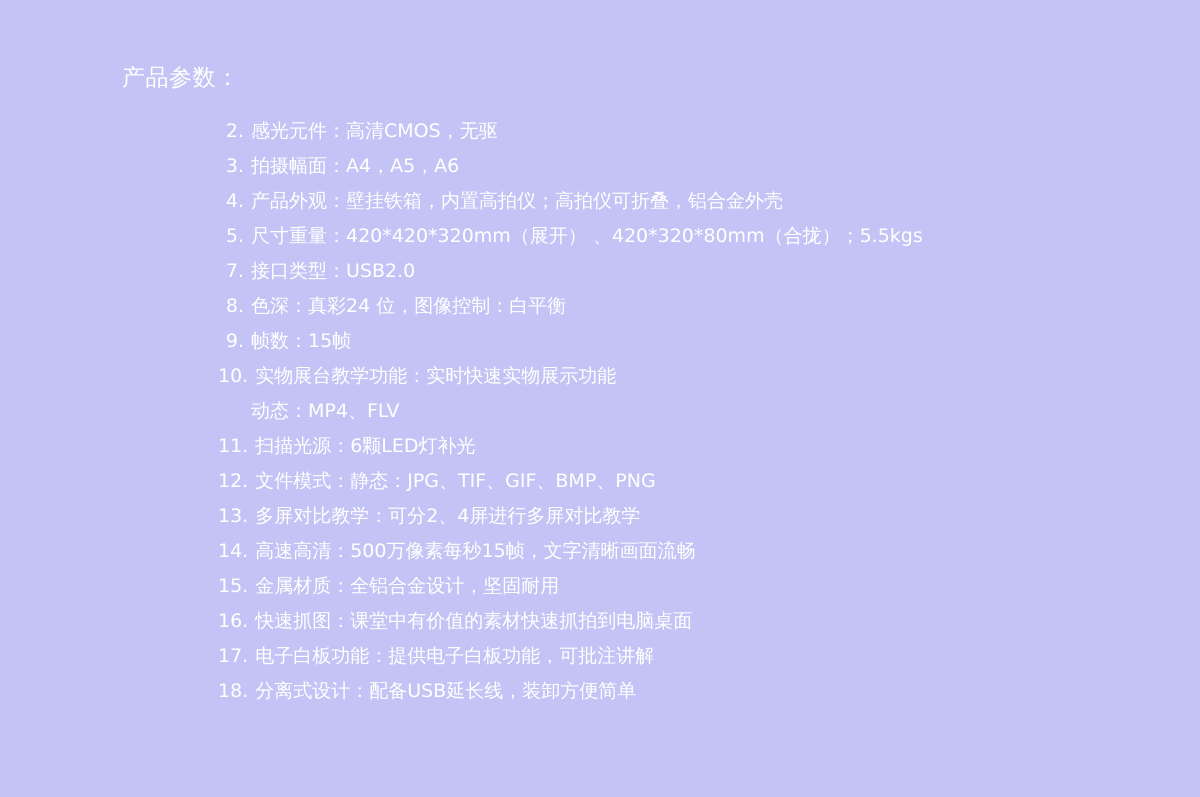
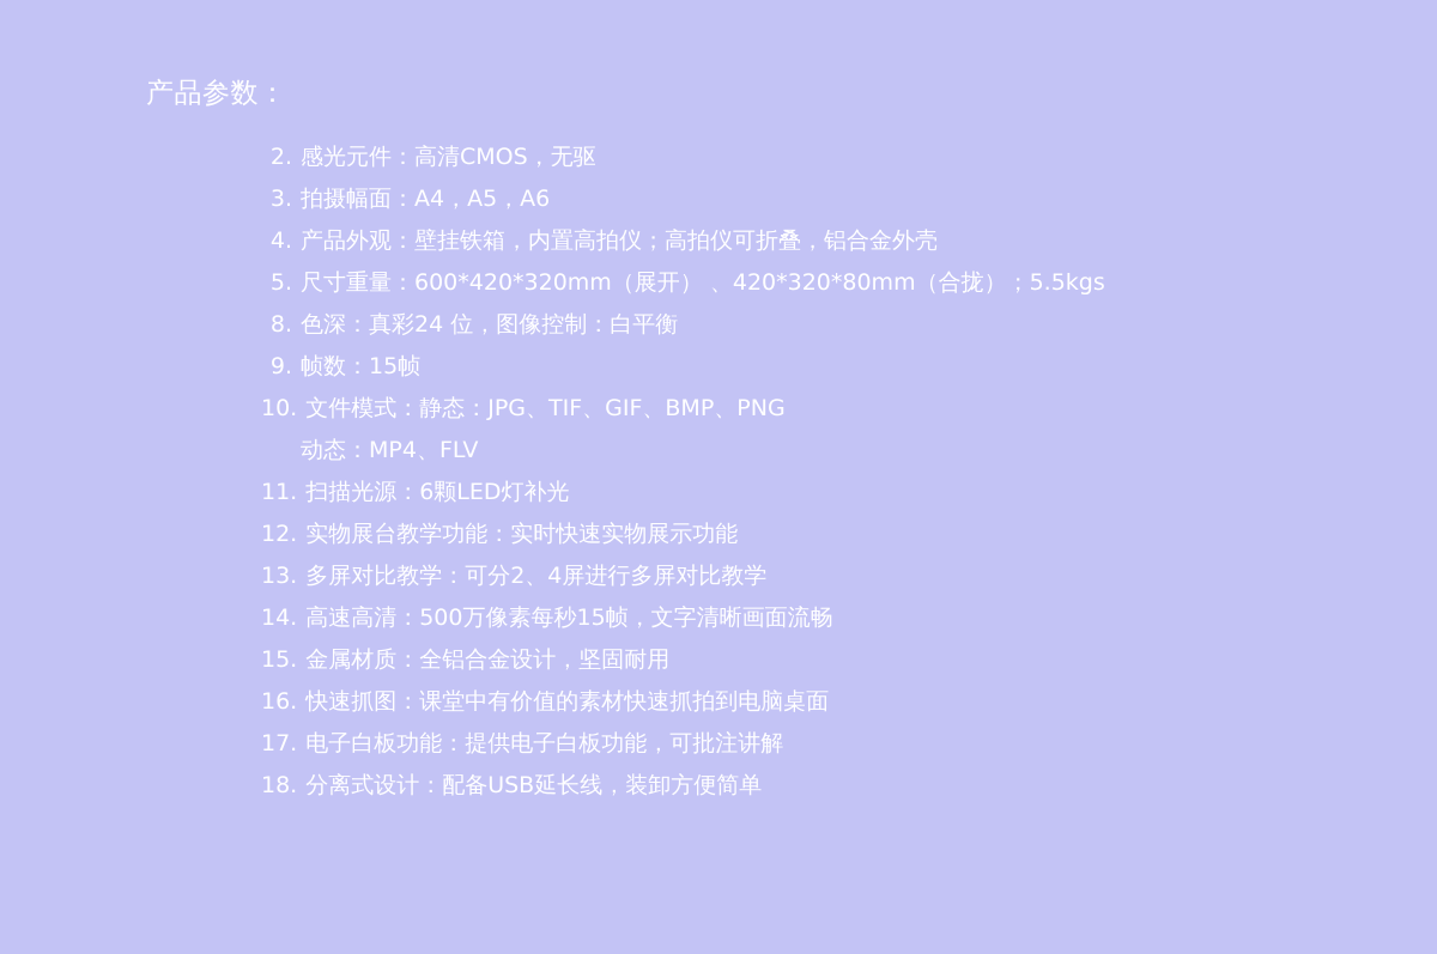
  产品参数：
  2.
  感光元件：高清CMOS，无驱
  3.
  拍摄幅面：A4，A5，A6
  4.
  产品外观：壁挂铁箱，内置高拍仪；高拍仪可折叠，铝合金外壳
  5.
- 尺寸重量：420*420*320mm（展开） 、420*320*80mm（合拢）；5.5kgs
+ 尺寸重量：600*420*320mm（展开） 、420*320*80mm（合拢）；5.5kgs
- 7.
- 接口类型：USB2.0
  8.
  色深：真彩24 位，图像控制：白平衡
  9.
  帧数：15帧
  10.
- 实物展台教学功能：实时快速实物展示功能
+ 文件模式：静态：JPG、TIF、GIF、BMP、PNG
  动态：MP4、FLV
  11.
  扫描光源：6颗LED灯补光
  12.
- 文件模式：静态：JPG、TIF、GIF、BMP、PNG
+ 实物展台教学功能：实时快速实物展示功能
  13.
  多屏对比教学：可分2、4屏进行多屏对比教学
  14.
  高速高清：500万像素每秒15帧，文字清晰画面流畅
  15.
  金属材质：全铝合金设计，坚固耐用
  16.
  快速抓图：课堂中有价值的素材快速抓拍到电脑桌面
  17.
  电子白板功能：提供电子白板功能，可批注讲解
  18.
  分离式设计：配备USB延长线，装卸方便简单
